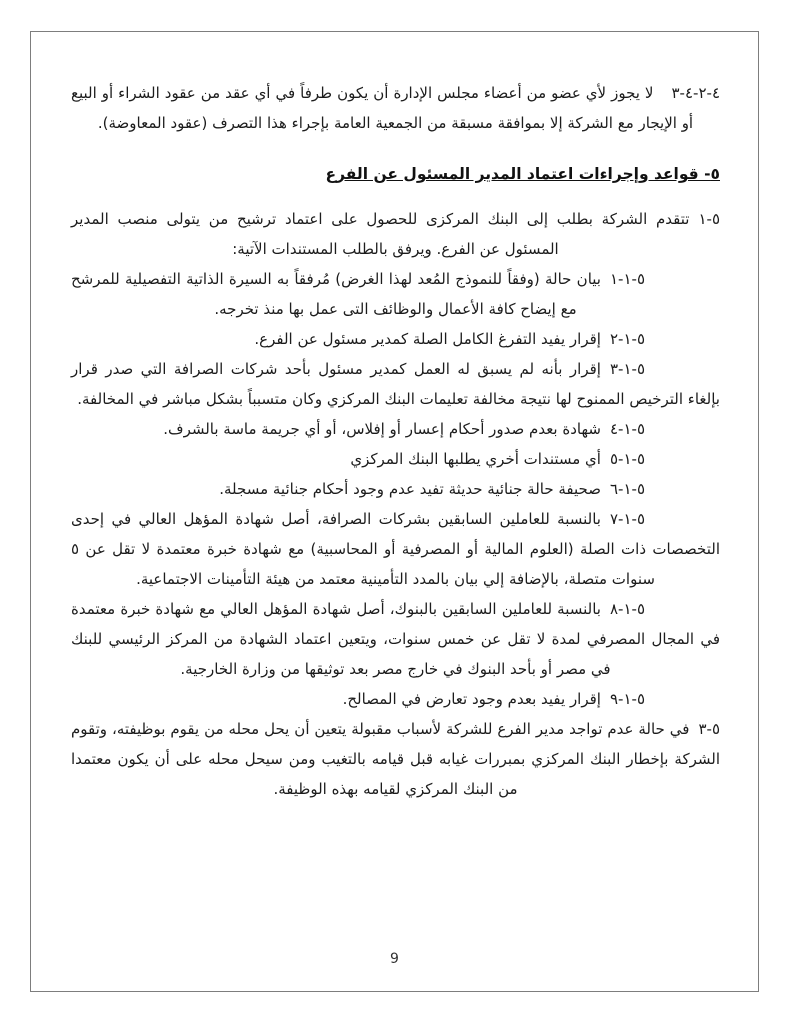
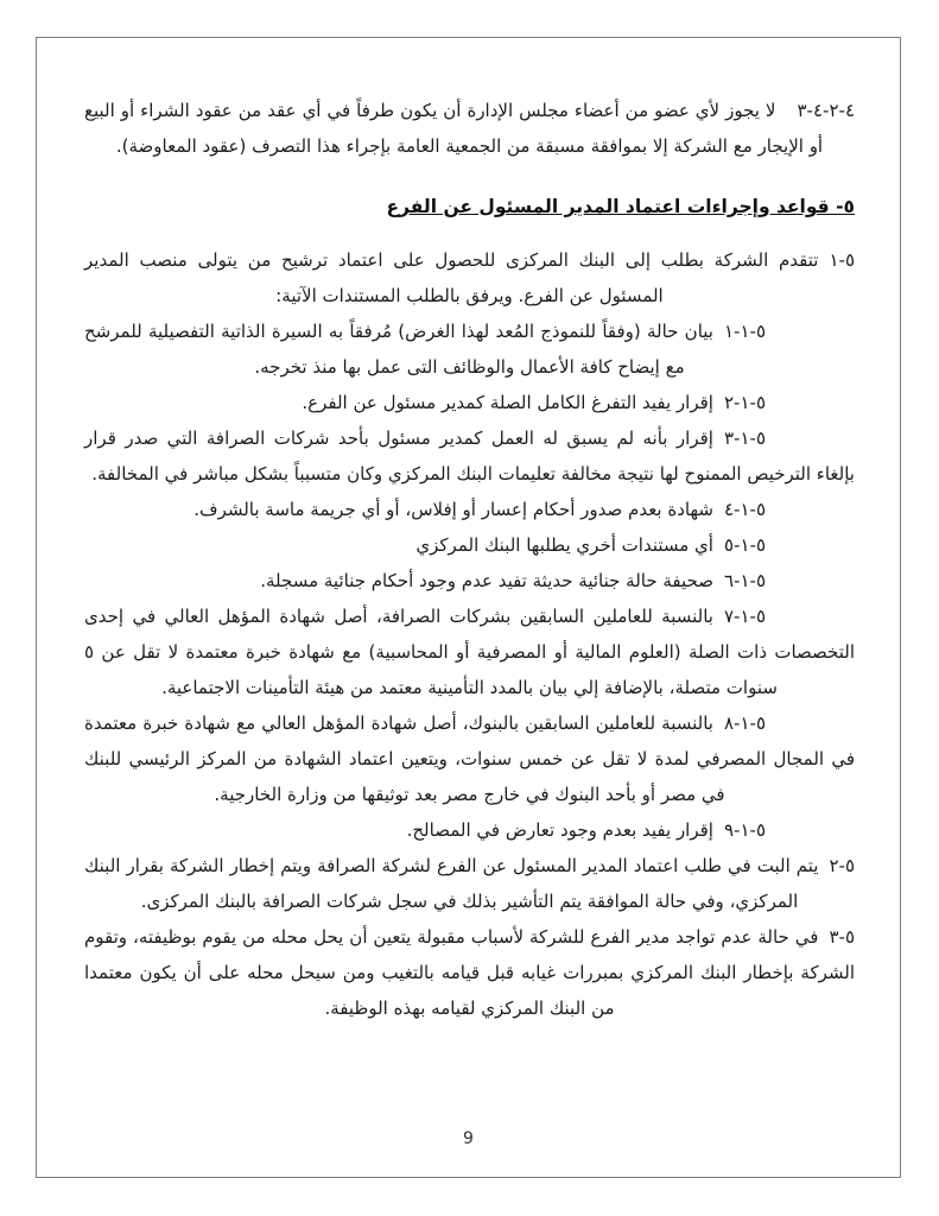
  ٤-٢-٤-٣لا يجوز لأي عضو من أعضاء مجلس الإدارة أن يكون طرفاً في أي عقد من عقود الشراء أو البيع أو الإيجار مع الشركة إلا بموافقة مسبقة من الجمعية العامة بإجراء هذا التصرف (عقود المعاوضة).
  ٥- قواعد وإجراءات اعتماد المدير المسئول عن الفرع
  ٥-١تتقدم الشركة بطلب إلى البنك المركزى للحصول على اعتماد ترشيح من يتولى منصب المدير المسئول عن الفرع. ويرفق بالطلب المستندات الآتية:
  ٥-١-١بيان حالة (وفقاً للنموذج المُعد لهذا الغرض) مُرفقاً به السيرة الذاتية التفصيلية للمرشح مع إيضاح كافة الأعمال والوظائف التى عمل بها منذ تخرجه.
  ٥-١-٢إقرار يفيد التفرغ الكامل الصلة كمدير مسئول عن الفرع.
  ٥-١-٣إقرار بأنه لم يسبق له العمل كمدير مسئول بأحد شركات الصرافة التي صدر قرار بإلغاء الترخيص الممنوح لها نتيجة مخالفة تعليمات البنك المركزي وكان متسبباً بشكل مباشر في المخالفة.
  ٥-١-٤شهادة بعدم صدور أحكام إعسار أو إفلاس، أو أي جريمة ماسة بالشرف.
  ٥-١-٥أي مستندات أخري يطلبها البنك المركزي
  ٥-١-٦صحيفة حالة جنائية حديثة تفيد عدم وجود أحكام جنائية مسجلة.
  ٥-١-٧بالنسبة للعاملين السابقين بشركات الصرافة، أصل شهادة المؤهل العالي في إحدى التخصصات ذات الصلة (العلوم المالية أو المصرفية أو المحاسبية) مع شهادة خبرة معتمدة لا تقل عن ٥ سنوات متصلة، بالإضافة إلي بيان بالمدد التأمينية معتمد من هيئة التأمينات الاجتماعية.
  ٥-١-٨بالنسبة للعاملين السابقين بالبنوك، أصل شهادة المؤهل العالي مع شهادة خبرة معتمدة في المجال المصرفي لمدة لا تقل عن خمس سنوات، ويتعين اعتماد الشهادة من المركز الرئيسي للبنك في مصر أو بأحد البنوك في خارج مصر بعد توثيقها من وزارة الخارجية.
  ٥-١-٩إقرار يفيد بعدم وجود تعارض في المصالح.
+ ٥-٢يتم البت في طلب اعتماد المدير المسئول عن الفرع لشركة الصرافة ويتم إخطار الشركة بقرار البنك المركزي، وفي حالة الموافقة يتم التأشير بذلك في سجل شركات الصرافة بالبنك المركزى.
  ٥-٣في حالة عدم تواجد مدير الفرع للشركة لأسباب مقبولة يتعين أن يحل محله من يقوم بوظيفته، وتقوم الشركة بإخطار البنك المركزي بمبررات غيابه قبل قيامه بالتغيب ومن سيحل محله على أن يكون معتمدا من البنك المركزي لقيامه بهذه الوظيفة.
  9
